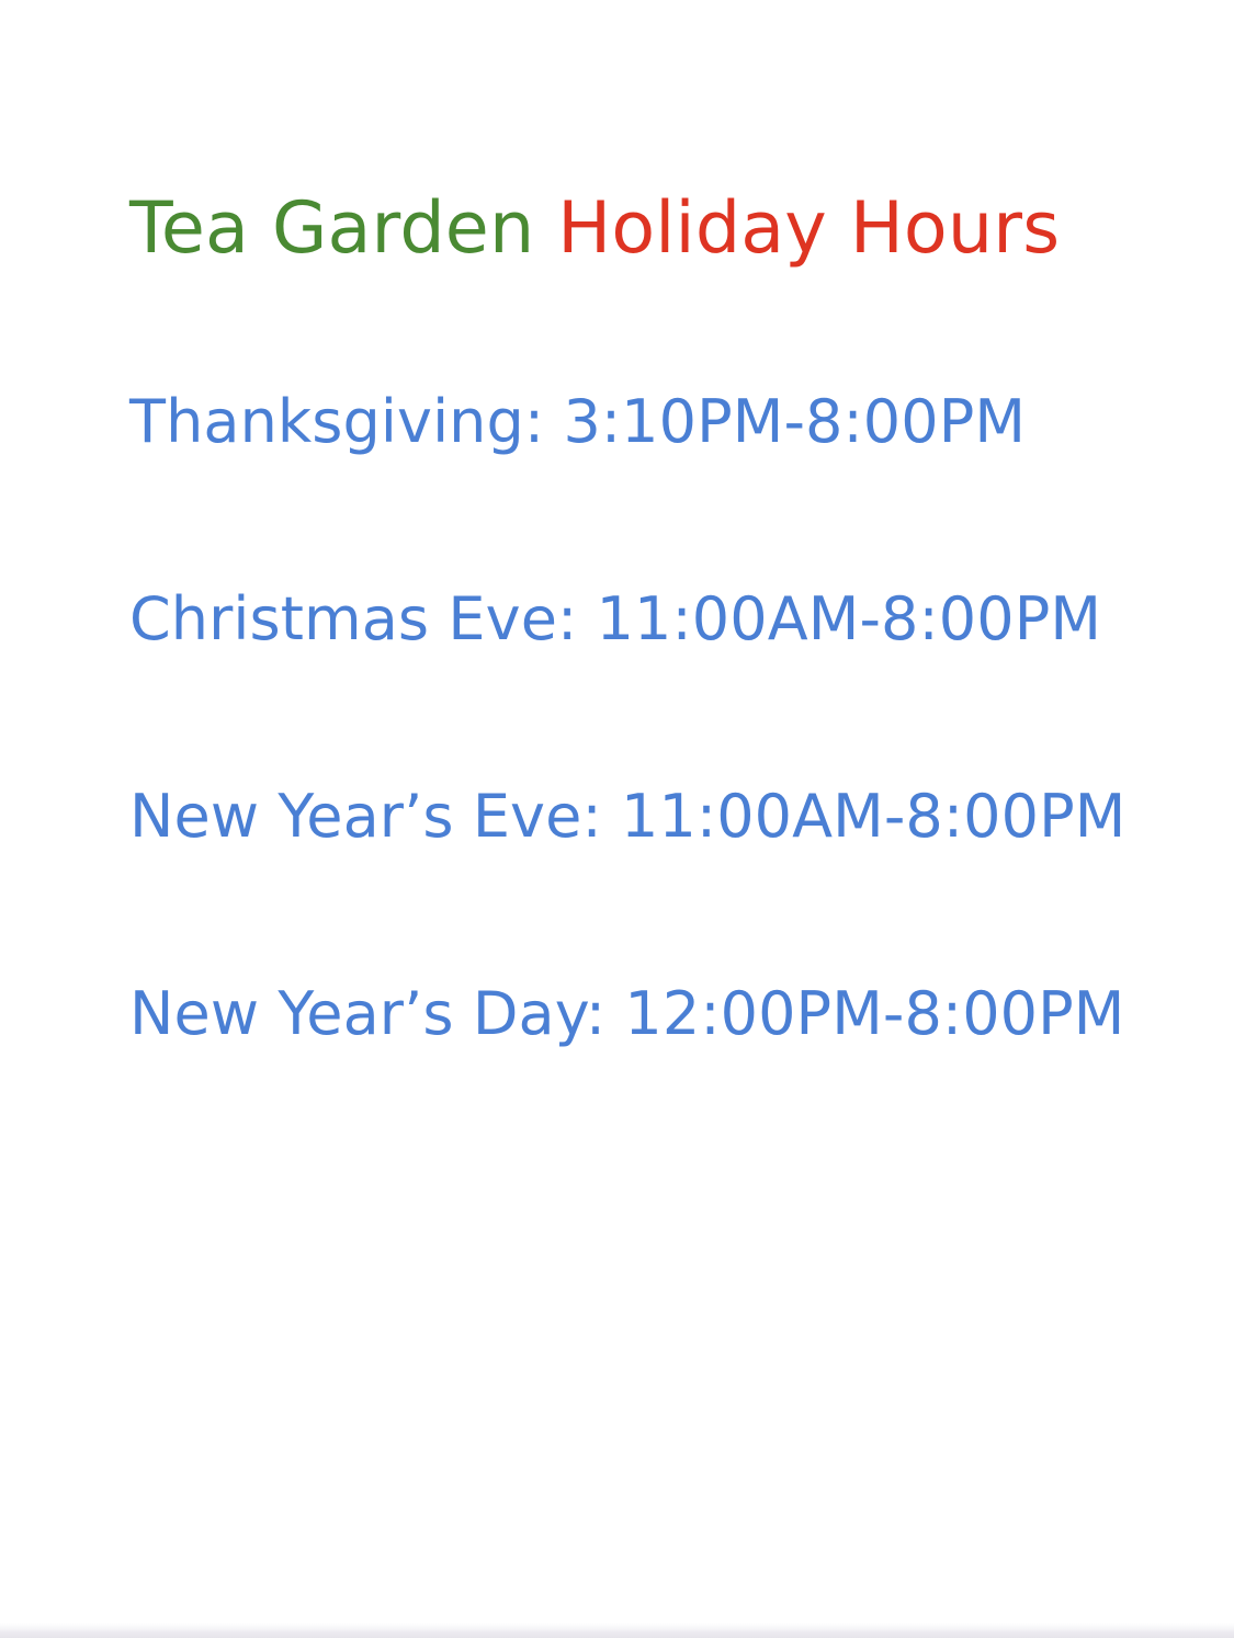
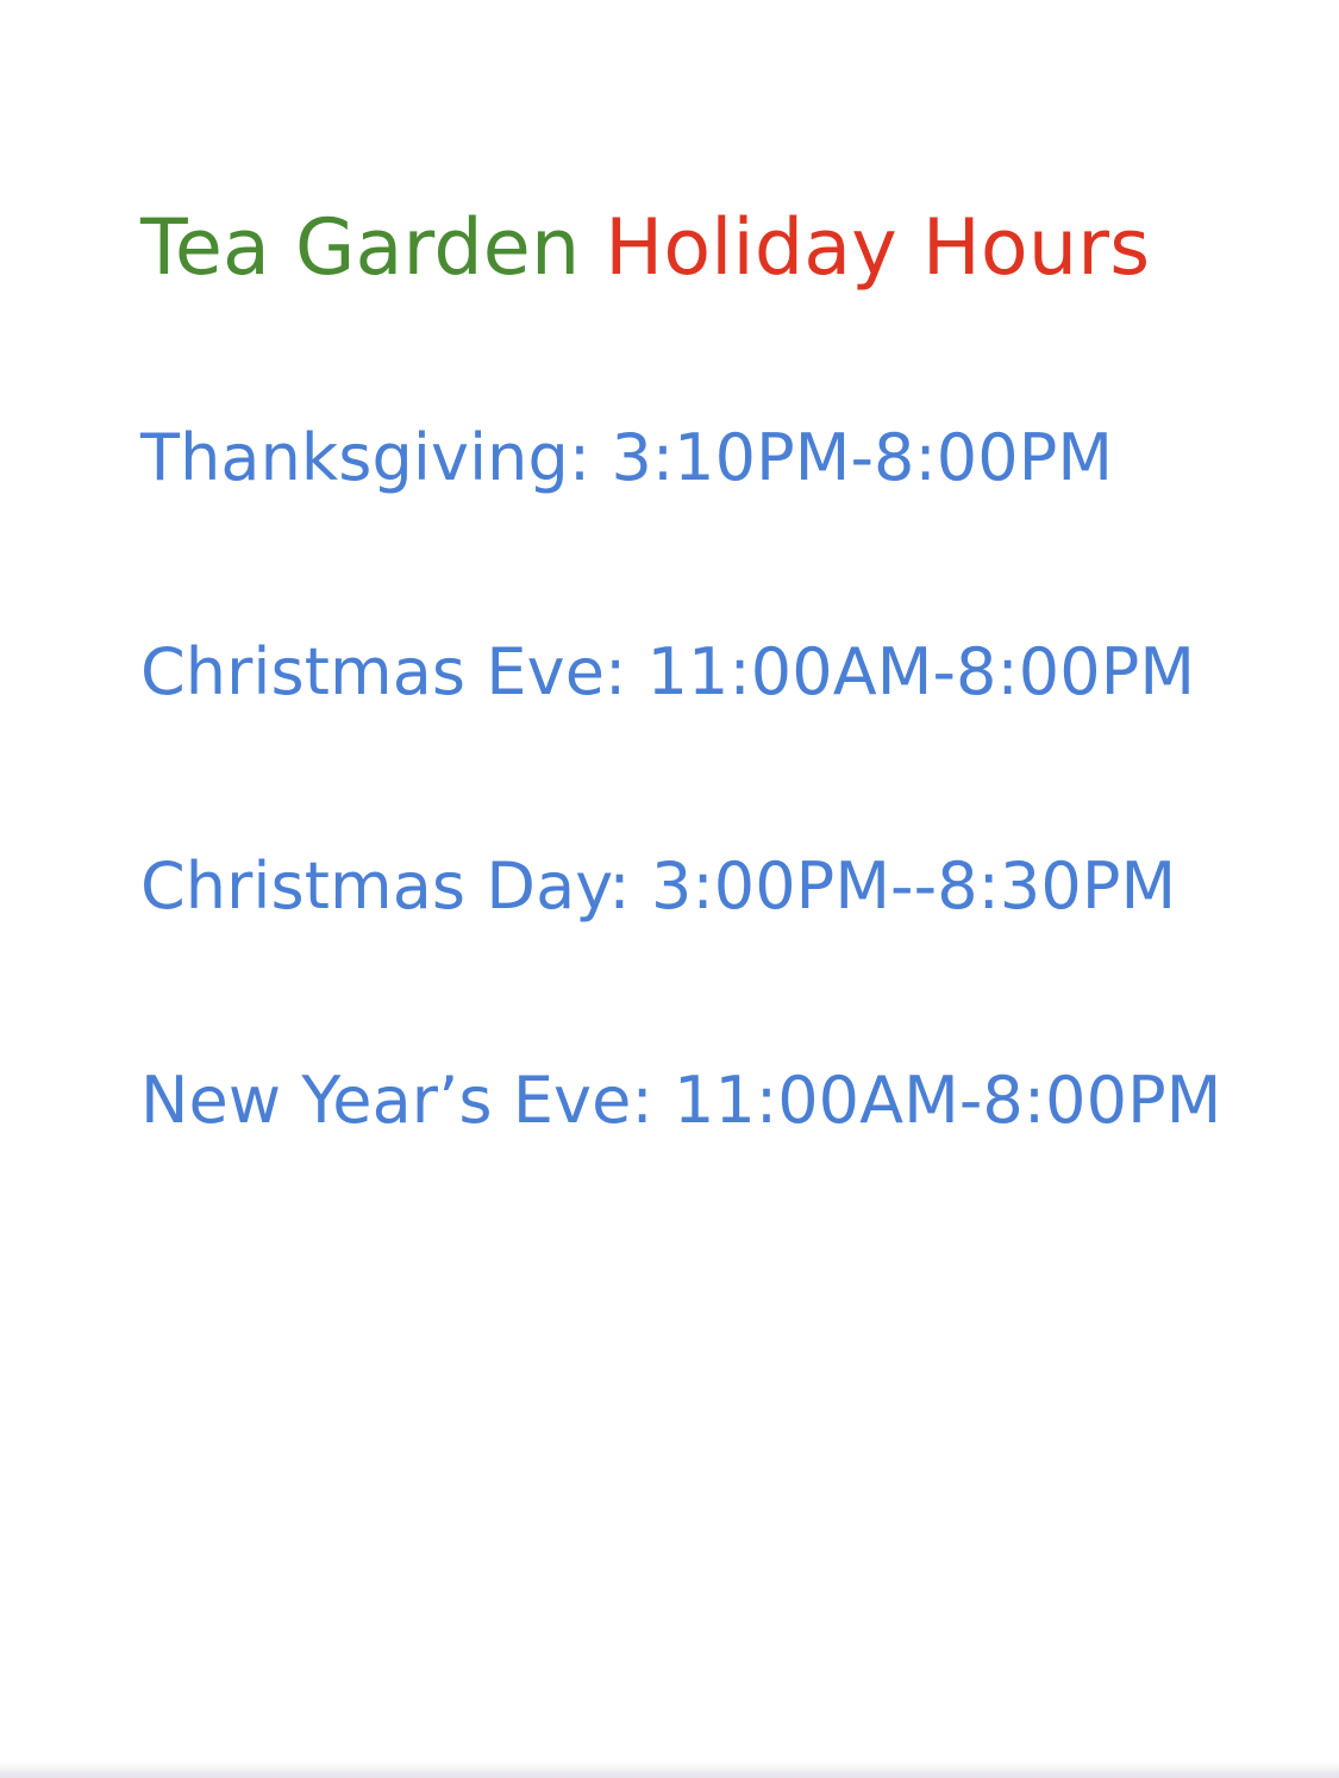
  Tea Garden Holiday Hours
  Thanksgiving: 3:10PM-8:00PM
  Christmas Eve: 11:00AM-8:00PM
+ Christmas Day: 3:00PM--8:30PM
  New Year’s Eve: 11:00AM-8:00PM
- New Year’s Day: 12:00PM-8:00PM
